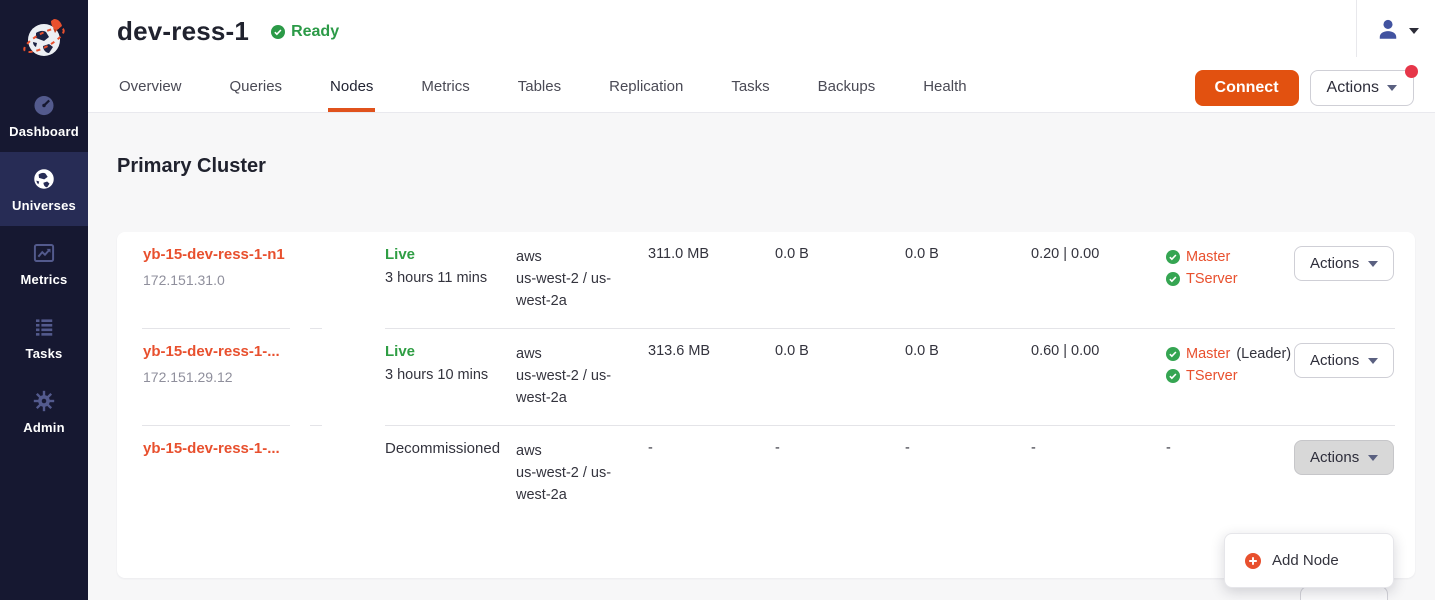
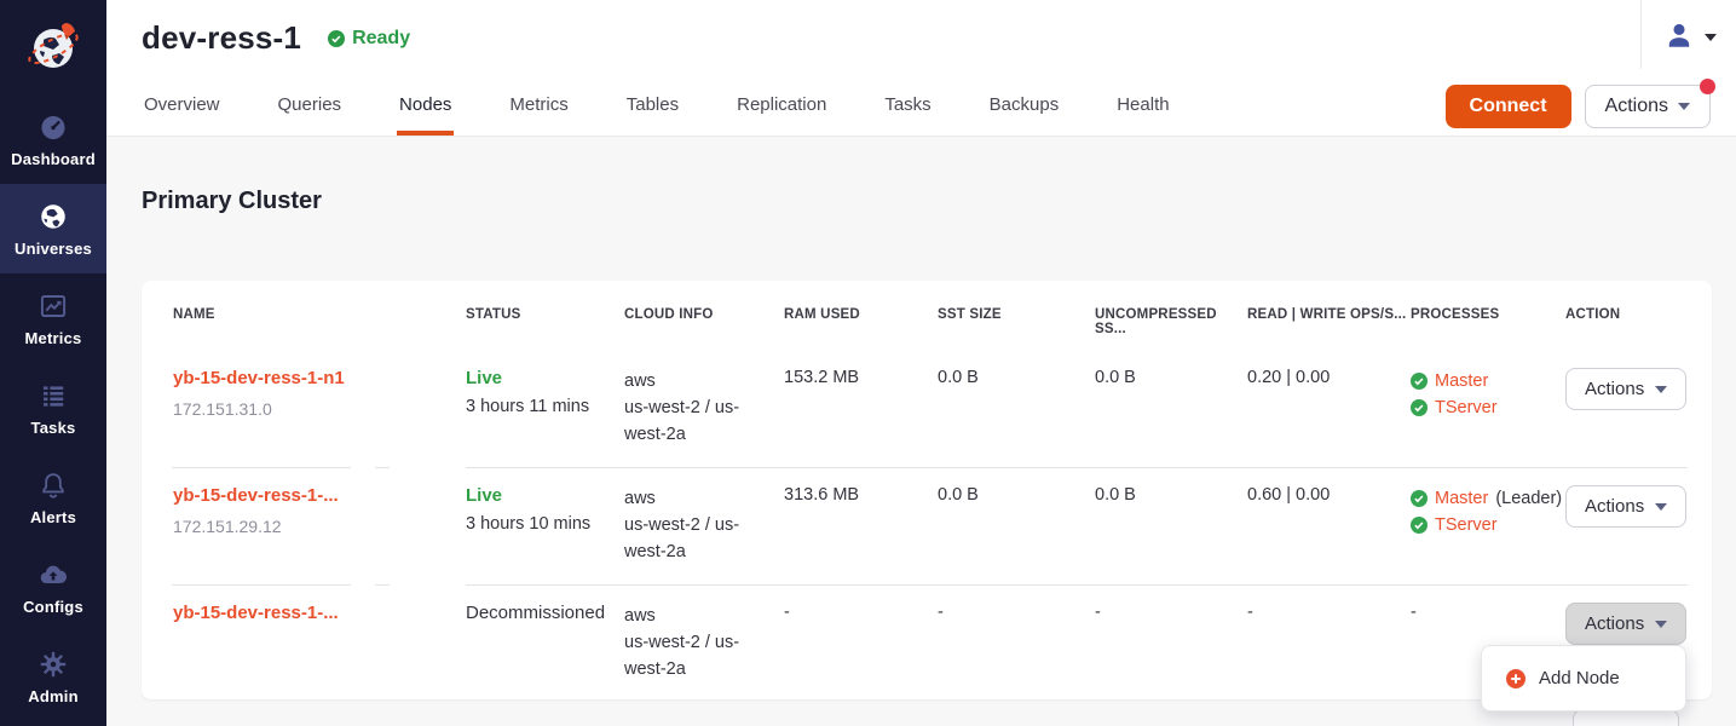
  Dashboard
  Universes
  Metrics
  Tasks
+ Alerts
+ Configs
  Admin
  dev-ress-1
  Ready
  Overview
  Queries
  Nodes
  Metrics
  Tables
  Replication
  Tasks
  Backups
  Health
  Connect
  Actions
  Primary Cluster
+ NAME
+ STATUS
+ CLOUD INFO
+ RAM USED
+ SST SIZE
+ UNCOMPRESSED SS...
+ READ | WRITE OPS/S...
+ PROCESSES
+ ACTION
  yb-15-dev-ress-1-n1
  172.151.31.0
  Live
  3 hours 11 mins
  aws
  us-west-2 / us-west-2a
- 311.0 MB
+ 153.2 MB
  0.0 B
  0.0 B
  0.20 | 0.00
  Master
  TServer
  Actions
  yb-15-dev-ress-1-...
  172.151.29.12
  Live
  3 hours 10 mins
  aws
  us-west-2 / us-west-2a
  313.6 MB
  0.0 B
  0.0 B
  0.60 | 0.00
  Master
  (Leader)
  TServer
  Actions
  yb-15-dev-ress-1-...
  Decommissioned
  aws
  us-west-2 / us-west-2a
  -
  -
  -
  -
  -
  Actions
  Add Node
